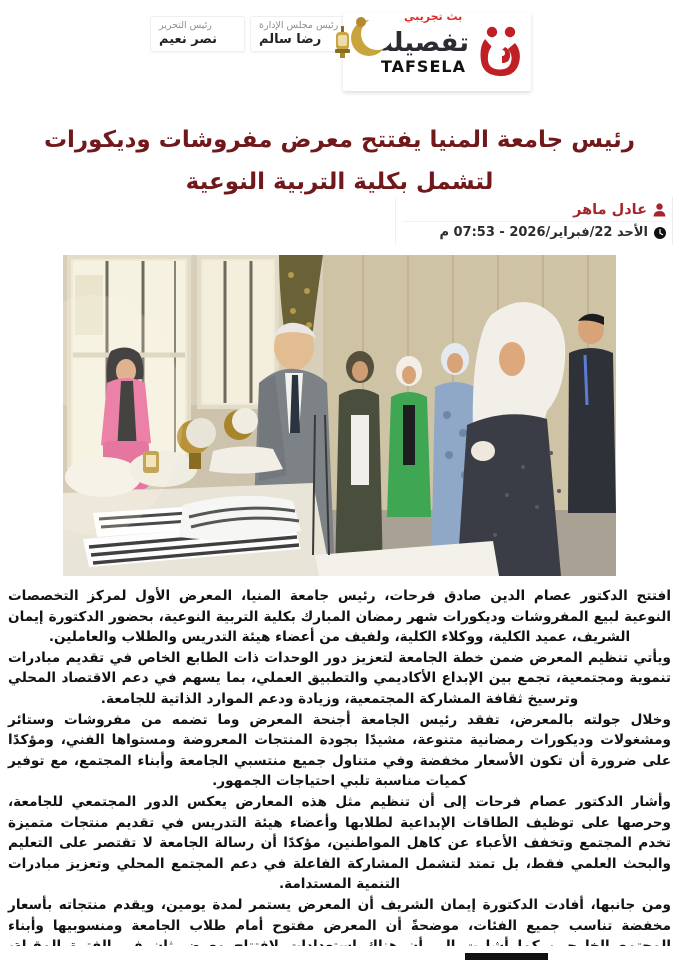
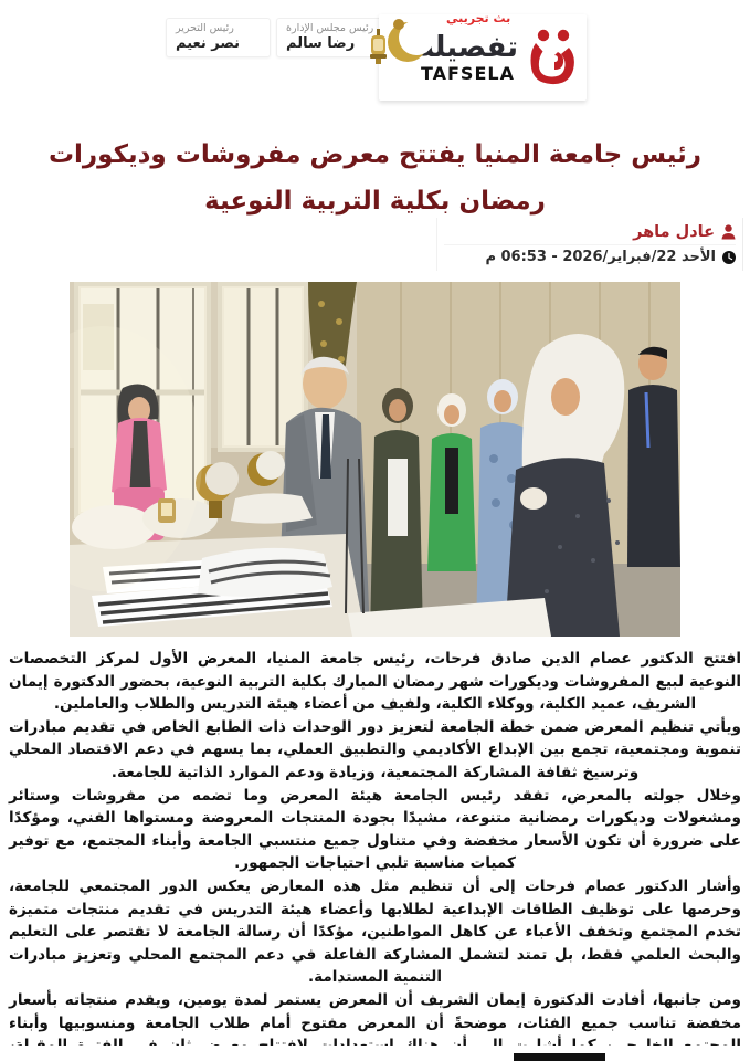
  رئيس التحرير
  نصر نعيم
  رئيس مجلس الإدارة
  رضا سالم
  بث تجريبي
  تفصيل
  TAFSELA
- رئيس جامعة المنيا يفتتح معرض مفروشات وديكورات لتشمل بكلية التربية النوعية
+ رئيس جامعة المنيا يفتتح معرض مفروشات وديكورات رمضان بكلية التربية النوعية
  عادل ماهر
- الأحد 22/فبراير/2026 - 07:53 م
+ الأحد 22/فبراير/2026 - 06:53 م
  افتتح الدكتور عصام الدين صادق فرحات، رئيس جامعة المنيا، المعرض الأول لمركز التخصصات النوعية لبيع المفروشات وديكورات شهر رمضان المبارك بكلية التربية النوعية، بحضور الدكتورة إيمان الشريف، عميد الكلية، ووكلاء الكلية، ولفيف من أعضاء هيئة التدريس والطلاب والعاملين.
  ويأتي تنظيم المعرض ضمن خطة الجامعة لتعزيز دور الوحدات ذات الطابع الخاص في تقديم مبادرات تنموية ومجتمعية، تجمع بين الإبداع الأكاديمي والتطبيق العملي، بما يسهم في دعم الاقتصاد المحلي وترسيخ ثقافة المشاركة المجتمعية، وزيادة ودعم الموارد الذاتية للجامعة.
- وخلال جولته بالمعرض، تفقد رئيس الجامعة أجنحة المعرض وما تضمه من مفروشات وستائر ومشغولات وديكورات رمضانية متنوعة، مشيدًا بجودة المنتجات المعروضة ومستواها الفني، ومؤكدًا على ضرورة أن تكون الأسعار مخفضة وفي متناول جميع منتسبي الجامعة وأبناء المجتمع، مع توفير كميات مناسبة تلبي احتياجات الجمهور.
+ وخلال جولته بالمعرض، تفقد رئيس الجامعة هيئة المعرض وما تضمه من مفروشات وستائر ومشغولات وديكورات رمضانية متنوعة، مشيدًا بجودة المنتجات المعروضة ومستواها الفني، ومؤكدًا على ضرورة أن تكون الأسعار مخفضة وفي متناول جميع منتسبي الجامعة وأبناء المجتمع، مع توفير كميات مناسبة تلبي احتياجات الجمهور.
  وأشار الدكتور عصام فرحات إلى أن تنظيم مثل هذه المعارض يعكس الدور المجتمعي للجامعة، وحرصها على توظيف الطاقات الإبداعية لطلابها وأعضاء هيئة التدريس في تقديم منتجات متميزة تخدم المجتمع وتخفف الأعباء عن كاهل المواطنين، مؤكدًا أن رسالة الجامعة لا تقتصر على التعليم والبحث العلمي فقط، بل تمتد لتشمل المشاركة الفاعلة في دعم المجتمع المحلي وتعزيز مبادرات التنمية المستدامة.
